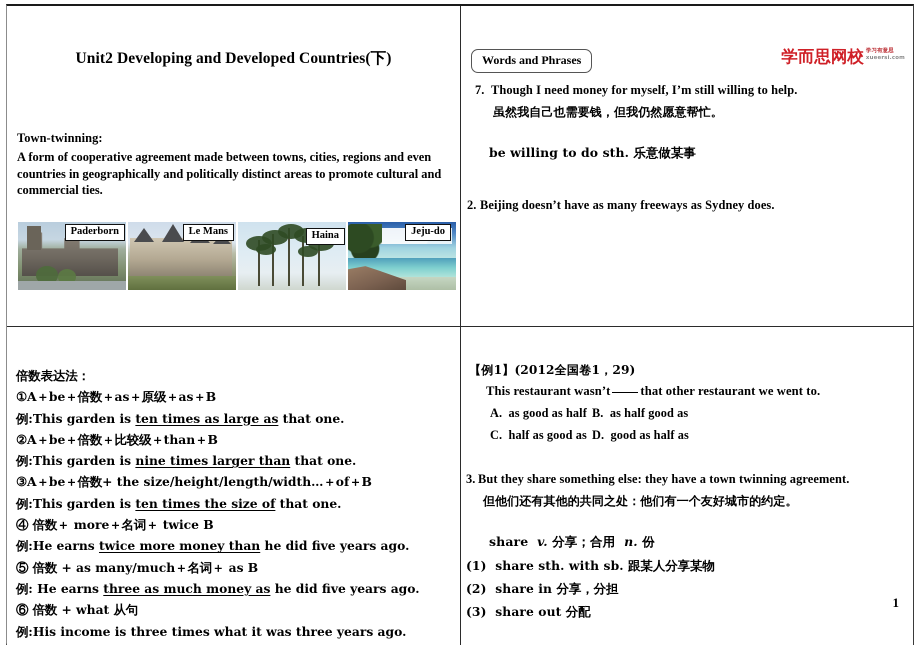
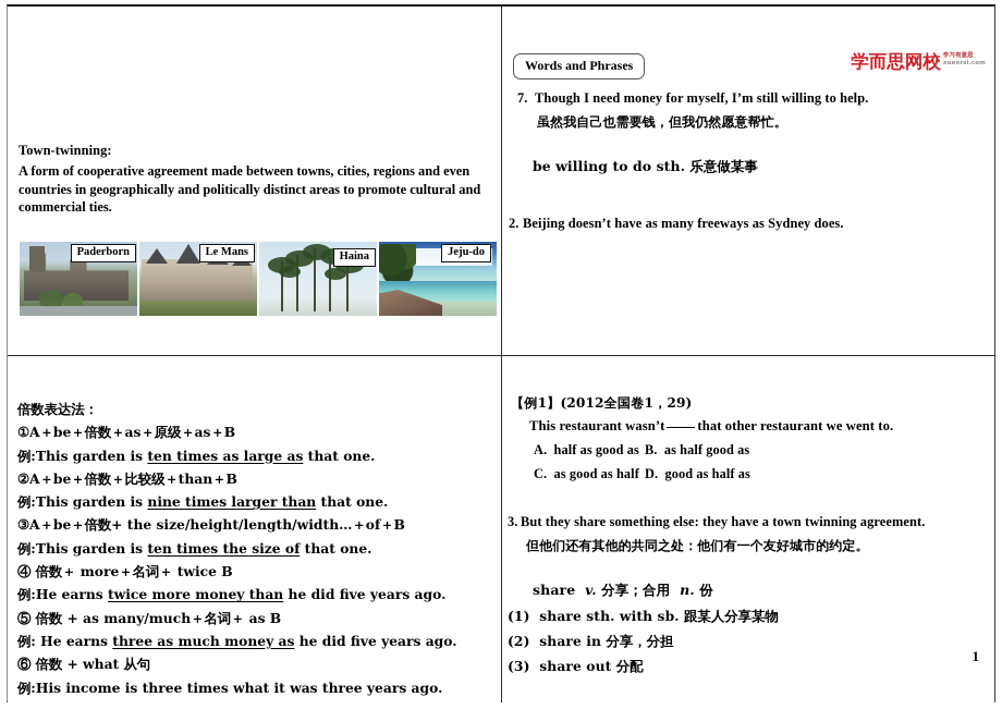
- Unit2 Developing and Developed Countries(下)
  Town-twinning:
  A form of cooperative agreement made between towns, cities, regions and even countries in geographically and politically distinct areas to promote cultural and commercial ties.
  Paderborn
  Le Mans
  Haina
  Jeju-do
  Words and Phrases
  学而思网校
  7.
  Though I need money for myself, I’m still willing to help.
  虽然我自己也需要钱，但我仍然愿意帮忙。
  be willing to do sth. 乐意做某事
  2.
  Beijing doesn’t have as many freeways as Sydney does.
  倍数表达法：
  ①A＋be＋倍数＋as＋原级＋as＋B
  例:This garden is ten times as large as that one.
  ②A＋be＋倍数＋比较级＋than＋B
  例:This garden is nine times larger than that one.
  ③A＋be＋倍数+ the size/height/length/width…＋of＋B
  例:This garden is ten times the size of that one.
  ④ 倍数＋ more＋名词＋ twice B
  例:He earns twice more money than he did five years ago.
  ⑤ 倍数 + as many/much＋名词＋ as B
  例: He earns three as much money as he did five years ago.
  ⑥ 倍数 + what 从句
  例:His income is three times what it was three years ago.
  【例1】(2012全国卷1，29)
  This restaurant wasn’t that other restaurant we went to.
- A. as good as half
+ A. half as good as
  B. as half good as
- C. half as good as
+ C. as good as half
  D. good as half as
  3.
  But they share something else: they have a town twinning agreement.
  但他们还有其他的共同之处：他们有一个友好城市的约定。
  share v. 分享；合用 n. 份
  (1) share sth. with sb. 跟某人分享某物
  (2) share in 分享，分担
  (3) share out 分配
  1
